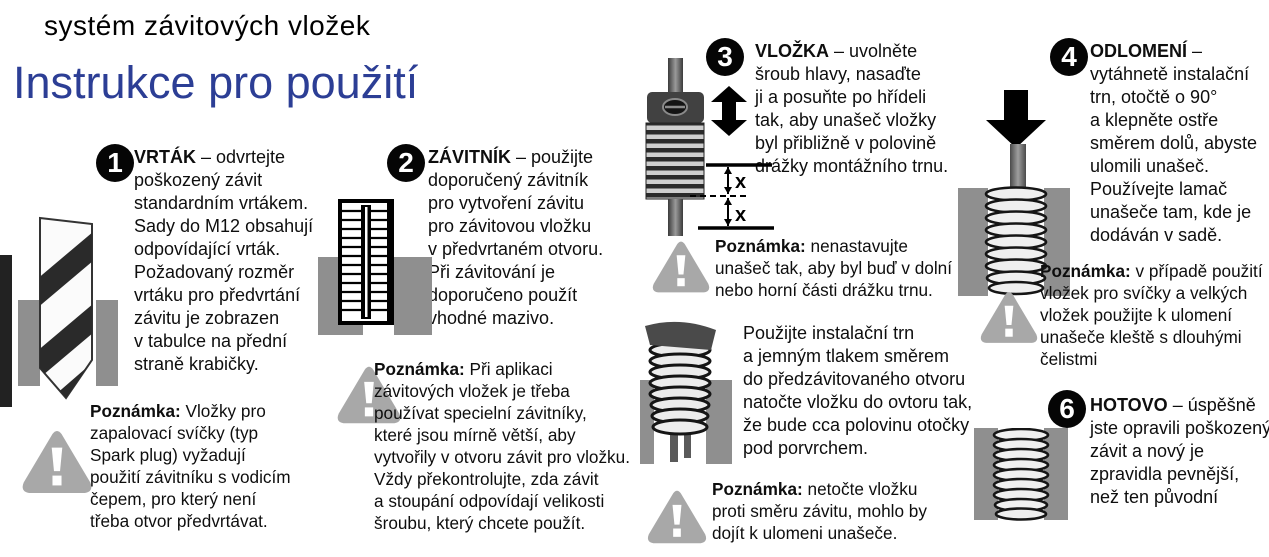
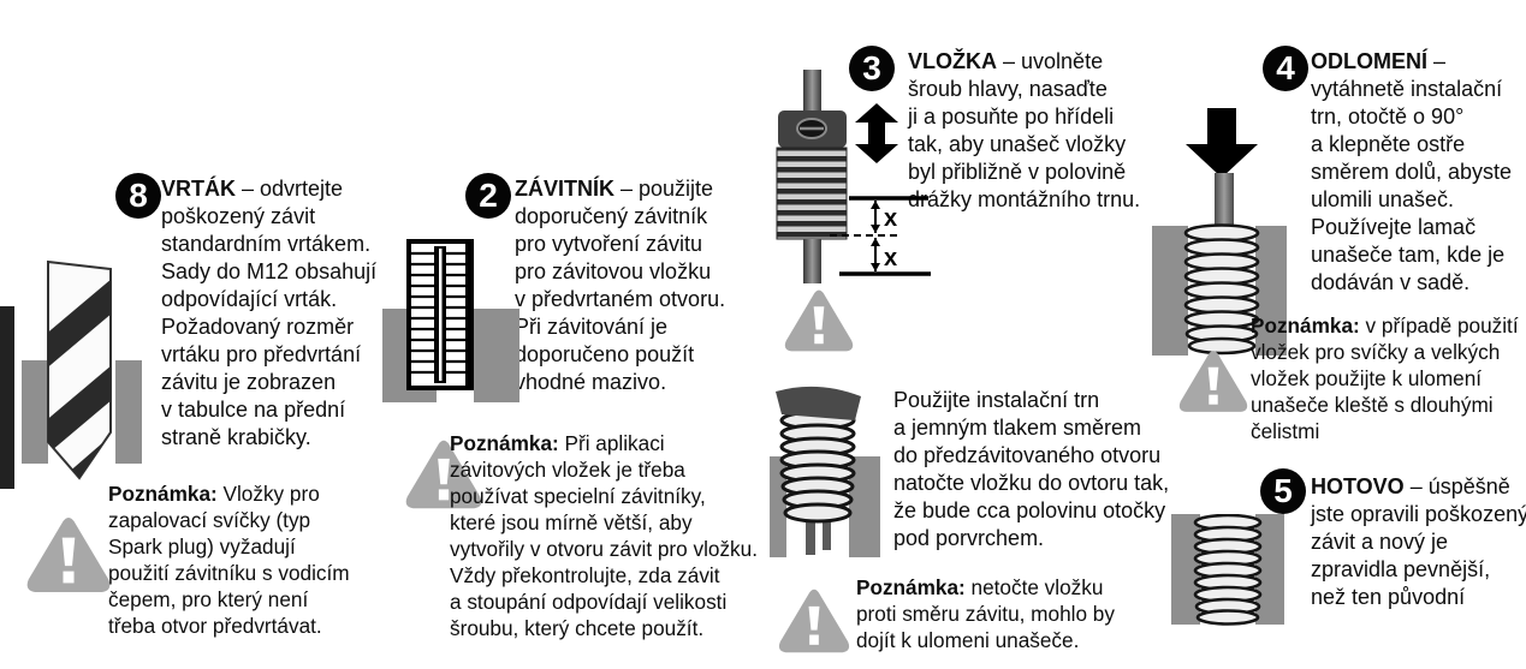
- systém závitových vložek
- Instrukce pro použití
- 1
+ 8
  VRTÁK – odvrtejte
  poškozený závit
  standardním vrtákem.
  Sady do M12 obsahují
  odpovídající vrták.
  Požadovaný rozměr
  vrtáku pro předvrtání
  závitu je zobrazen
  v tabulce na přední
  straně krabičky.
  Poznámka: Vložky pro
  zapalovací svíčky (typ
  Spark plug) vyžadují
  použití závitníku s vodicím
  čepem, pro který není
  třeba otvor předvrtávat.
  2
  ZÁVITNÍK – použijte
  doporučený závitník
  pro vytvoření závitu
  pro závitovou vložku
  v předvrtaném otvoru.
  Při závitování je
  doporučeno použít
  vhodné mazivo.
  Poznámka: Při aplikaci
  závitových vložek je třeba
  používat specielní závitníky,
  které jsou mírně větší, aby
  vytvořily v otvoru závit pro vložku.
  Vždy překontrolujte, zda závit
  a stoupání odpovídají velikosti
  šroubu, který chcete použít.
  3
  VLOŽKA – uvolněte
  šroub hlavy, nasaďte
  ji a posuňte po hřídeli
  tak, aby unašeč vložky
  byl přibližně v polovině
  ážky montážního trnu.
  x
  x
- Poznámka: nenastavujte
- unašeč tak, aby byl buď v dolní
- nebo horní části drážku trnu.
  Použijte instalační trn
  a jemným tlakem směrem
  do předzávitovaného otvoru
  natočte vložku do ovtoru tak,
  že bude cca polovinu otočky
  pod porvrchem.
  Poznámka: netočte vložku
  proti směru závitu, mohlo by
  dojít k ulomeni unašeče.
  4
  ODLOMENÍ –
  vytáhnetě instalační
  trn, otočtě o 90°
  a klepněte ostře
  směrem dolů, abyste
  ulomili unašeč.
  Používejte lamač
  unašeče tam, kde je
  dodáván v sadě.
  Poznámka: v případě použití
  vložek pro svíčky a velkých
  vložek použijte k ulomení
  unašeče kleště s dlouhými
  čelistmi
- 6
+ 5
  HOTOVO – úspěšně
  jste opravili poškozený
  závit a nový je
  zpravidla pevnější,
  než ten původní
